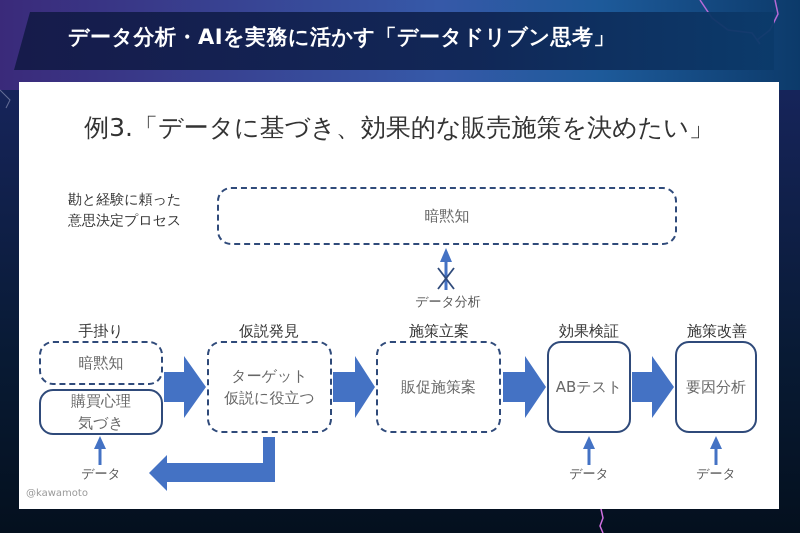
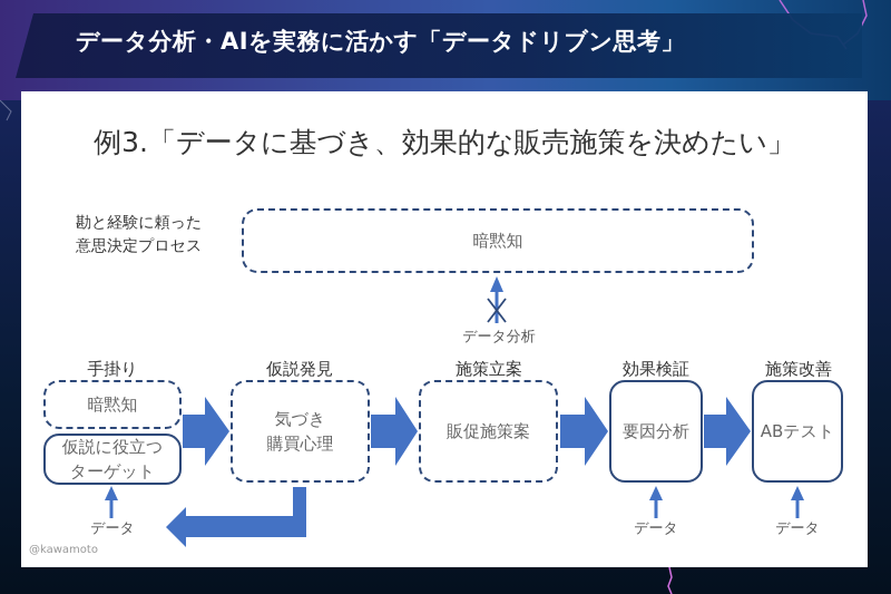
  データ分析・AIを実務に活かす「データドリブン思考」
  例3.「データに基づき、効果的な販売施策を決めたい」
  勘と経験に頼った
  意思決定プロセス
  暗黙知
  データ分析
  手掛り
  暗黙知
- 購買心理
+ 仮説に役立つ
- 気づき
+ ターゲット
  データ
  仮説発見
- ターゲット
+ 気づき
- 仮説に役立つ
+ 購買心理
  施策立案
  販促施策案
  効果検証
- ABテスト
+ 要因分析
  データ
  施策改善
- 要因分析
+ ABテスト
  データ
  @kawamoto
